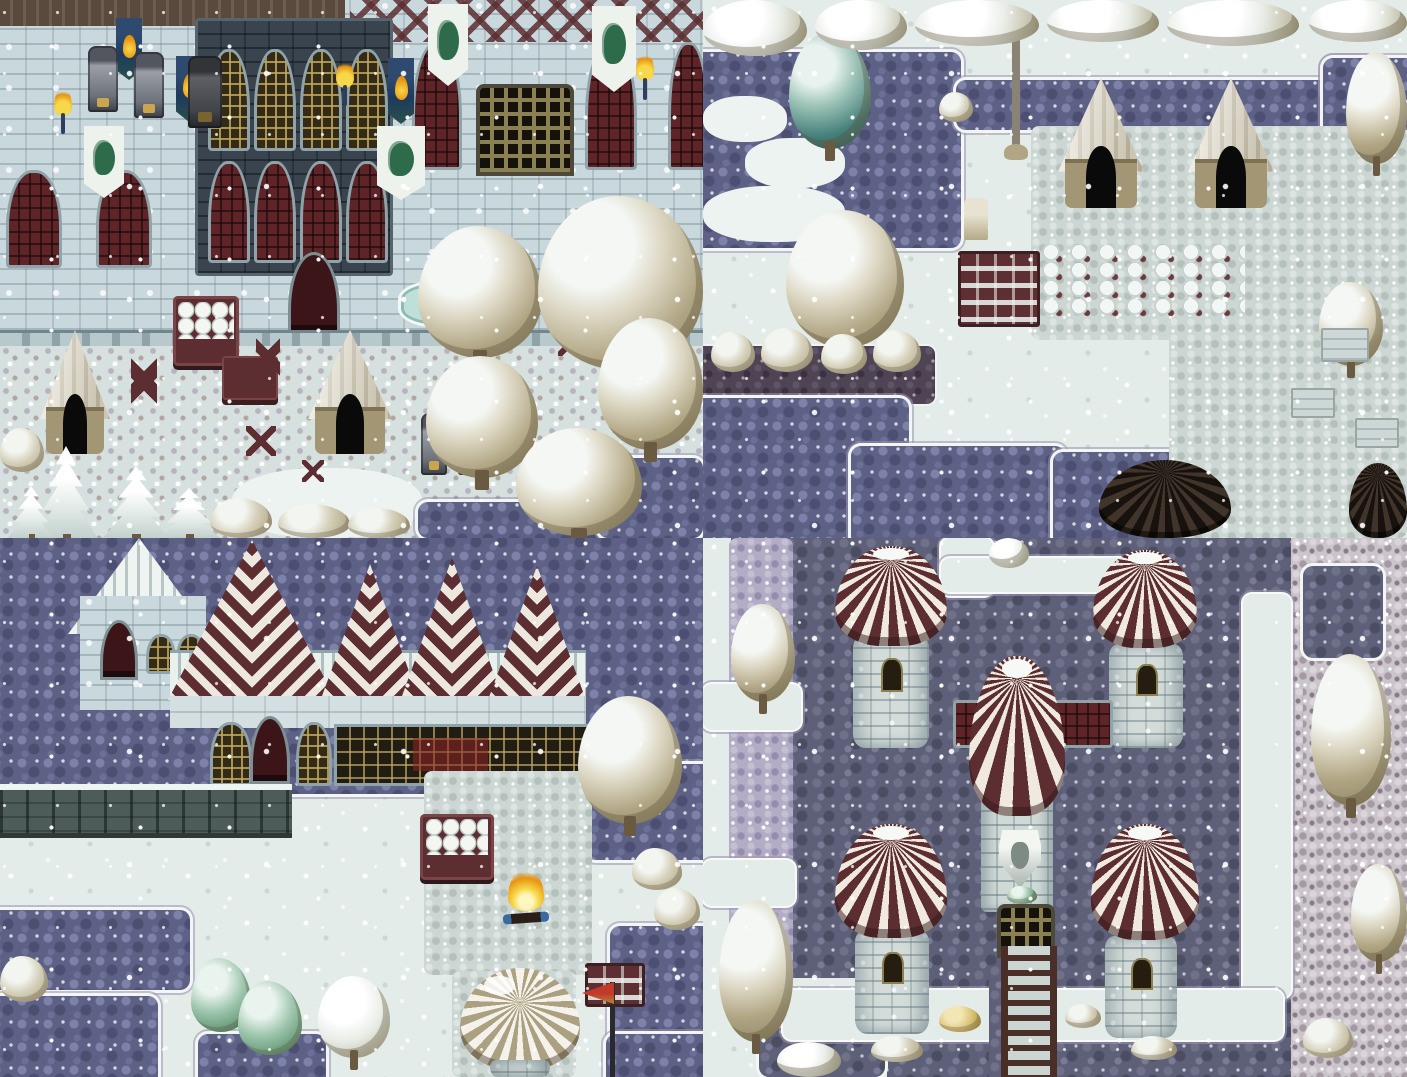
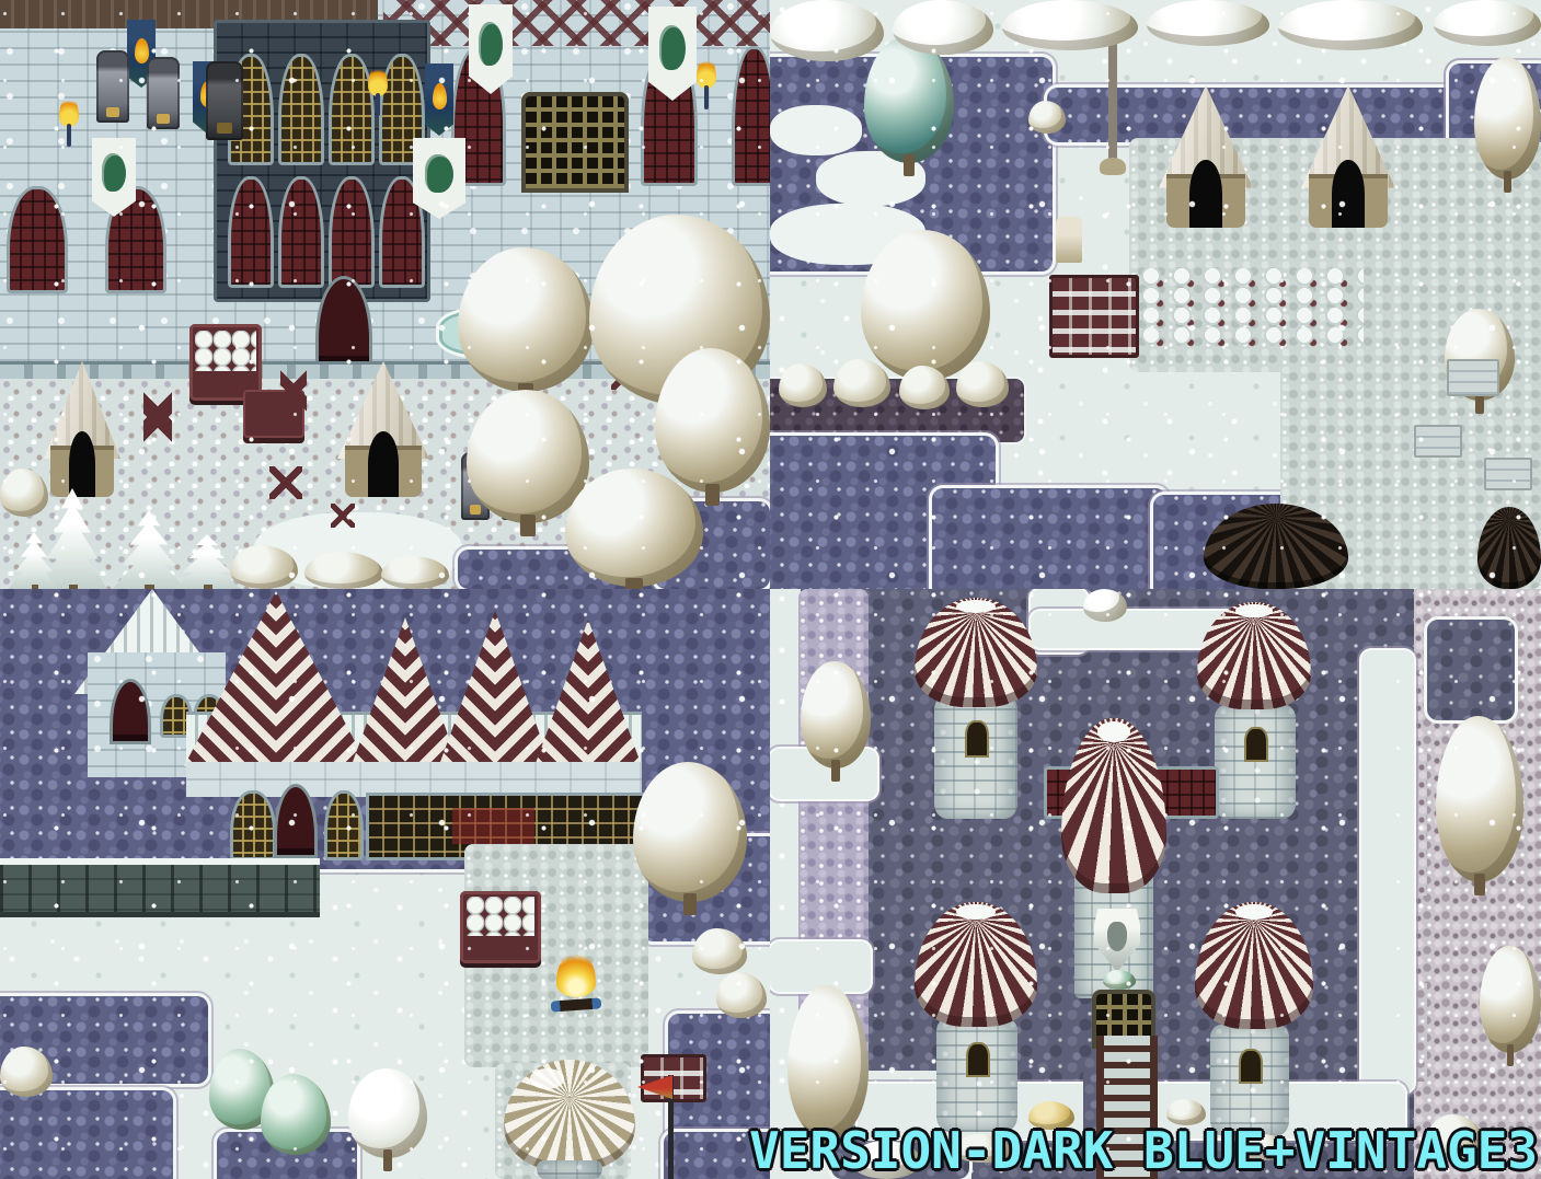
+ VERSION-DARK BLUE+VINTAGE3
